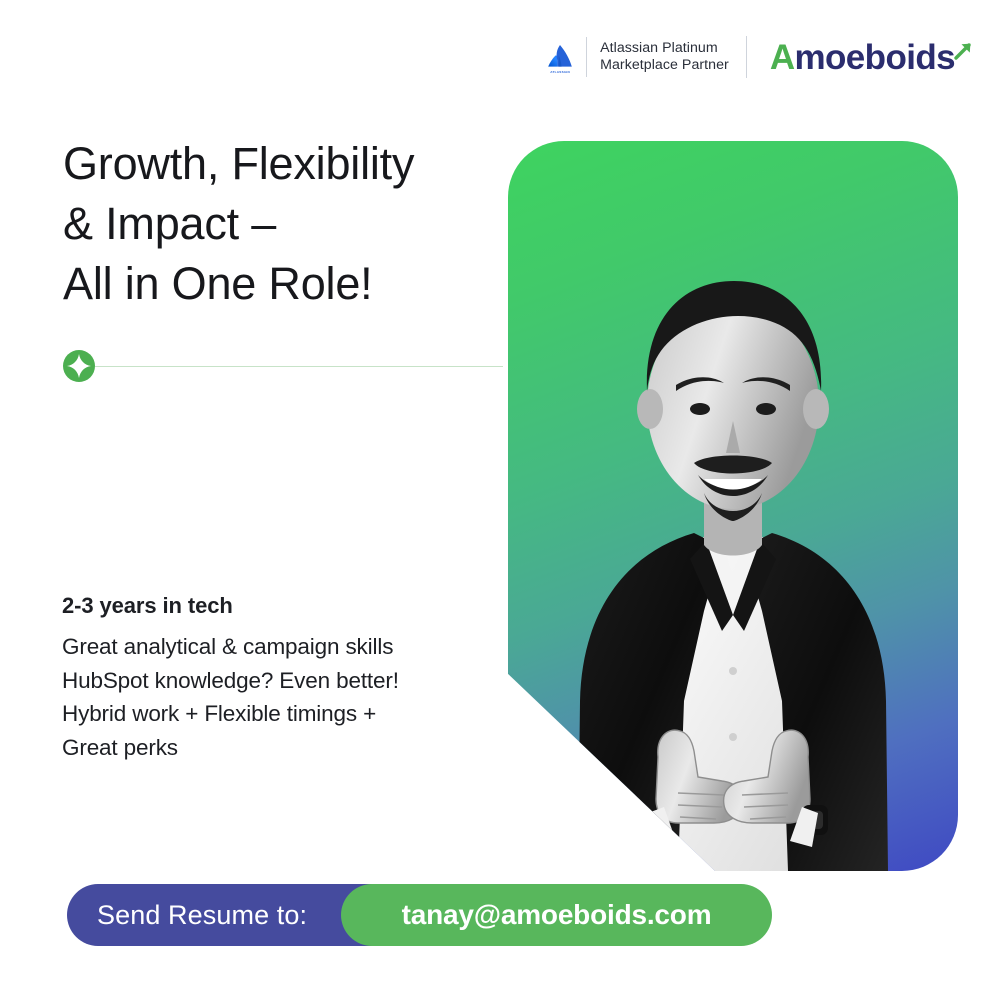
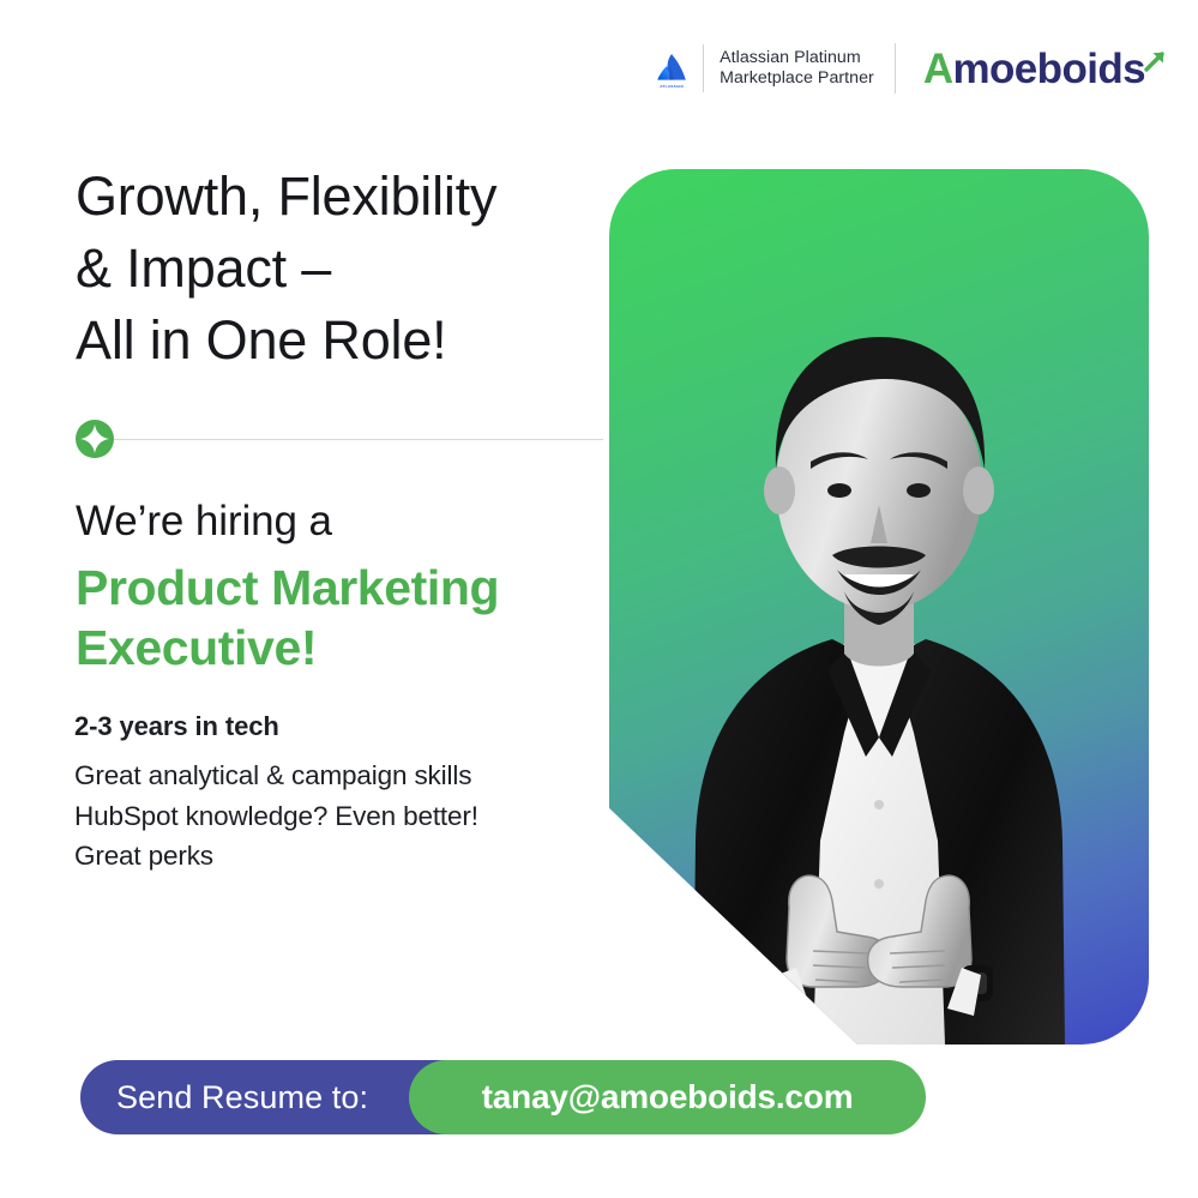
  Atlassian Platinum
  Marketplace Partner
  A
  moeboids
  Growth, Flexibility
  & Impact –
  All in One Role!
+ We’re hiring a
+ Product Marketing
+ Executive!
  2-3 years in tech
  Great analytical & campaign skills
  HubSpot knowledge? Even better!
- Hybrid work + Flexible timings +
  Great perks
  Send Resume to:
  tanay@amoeboids.com
